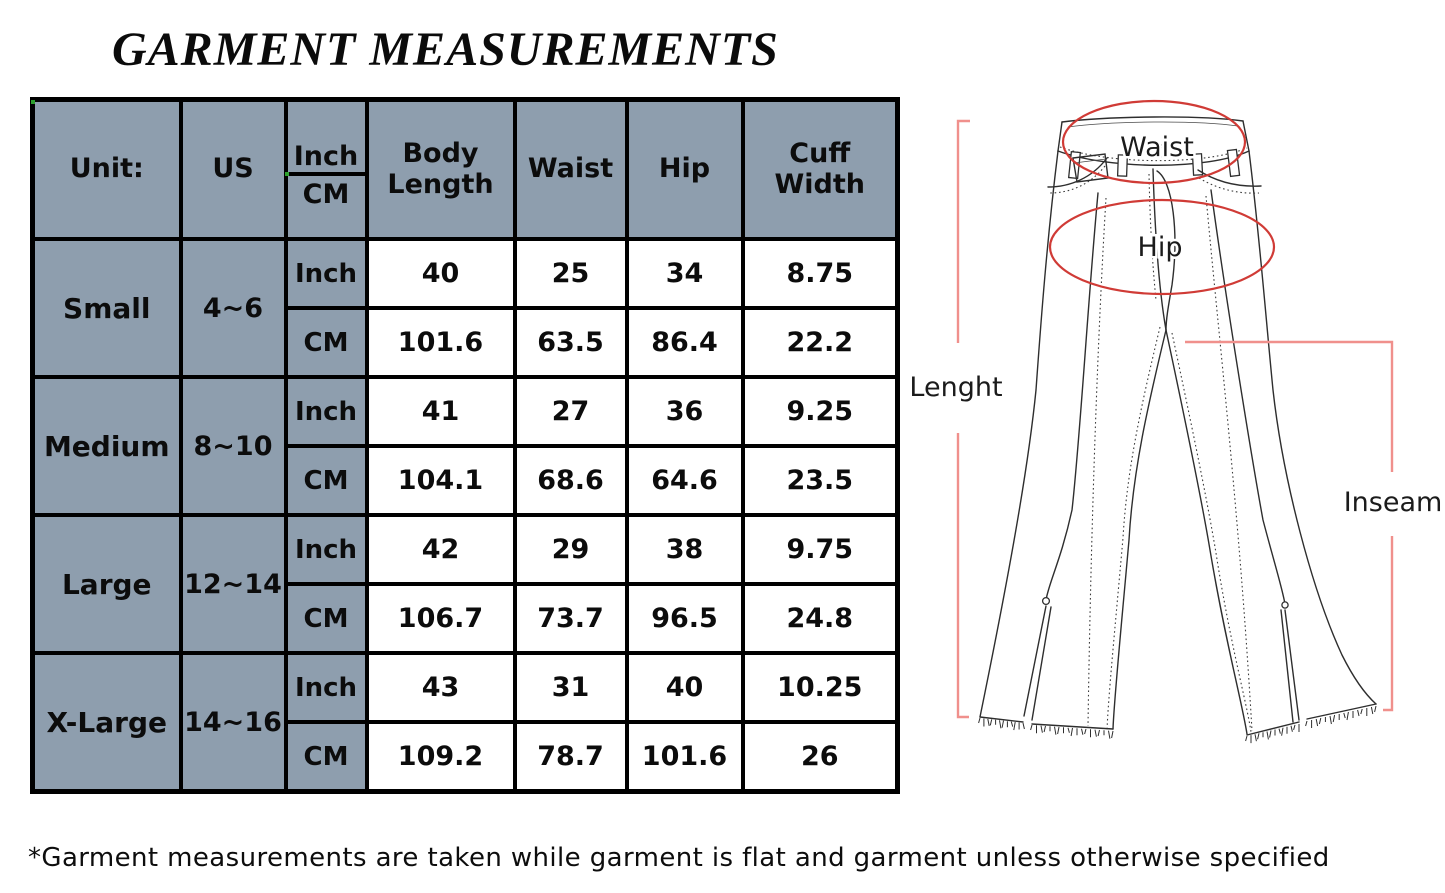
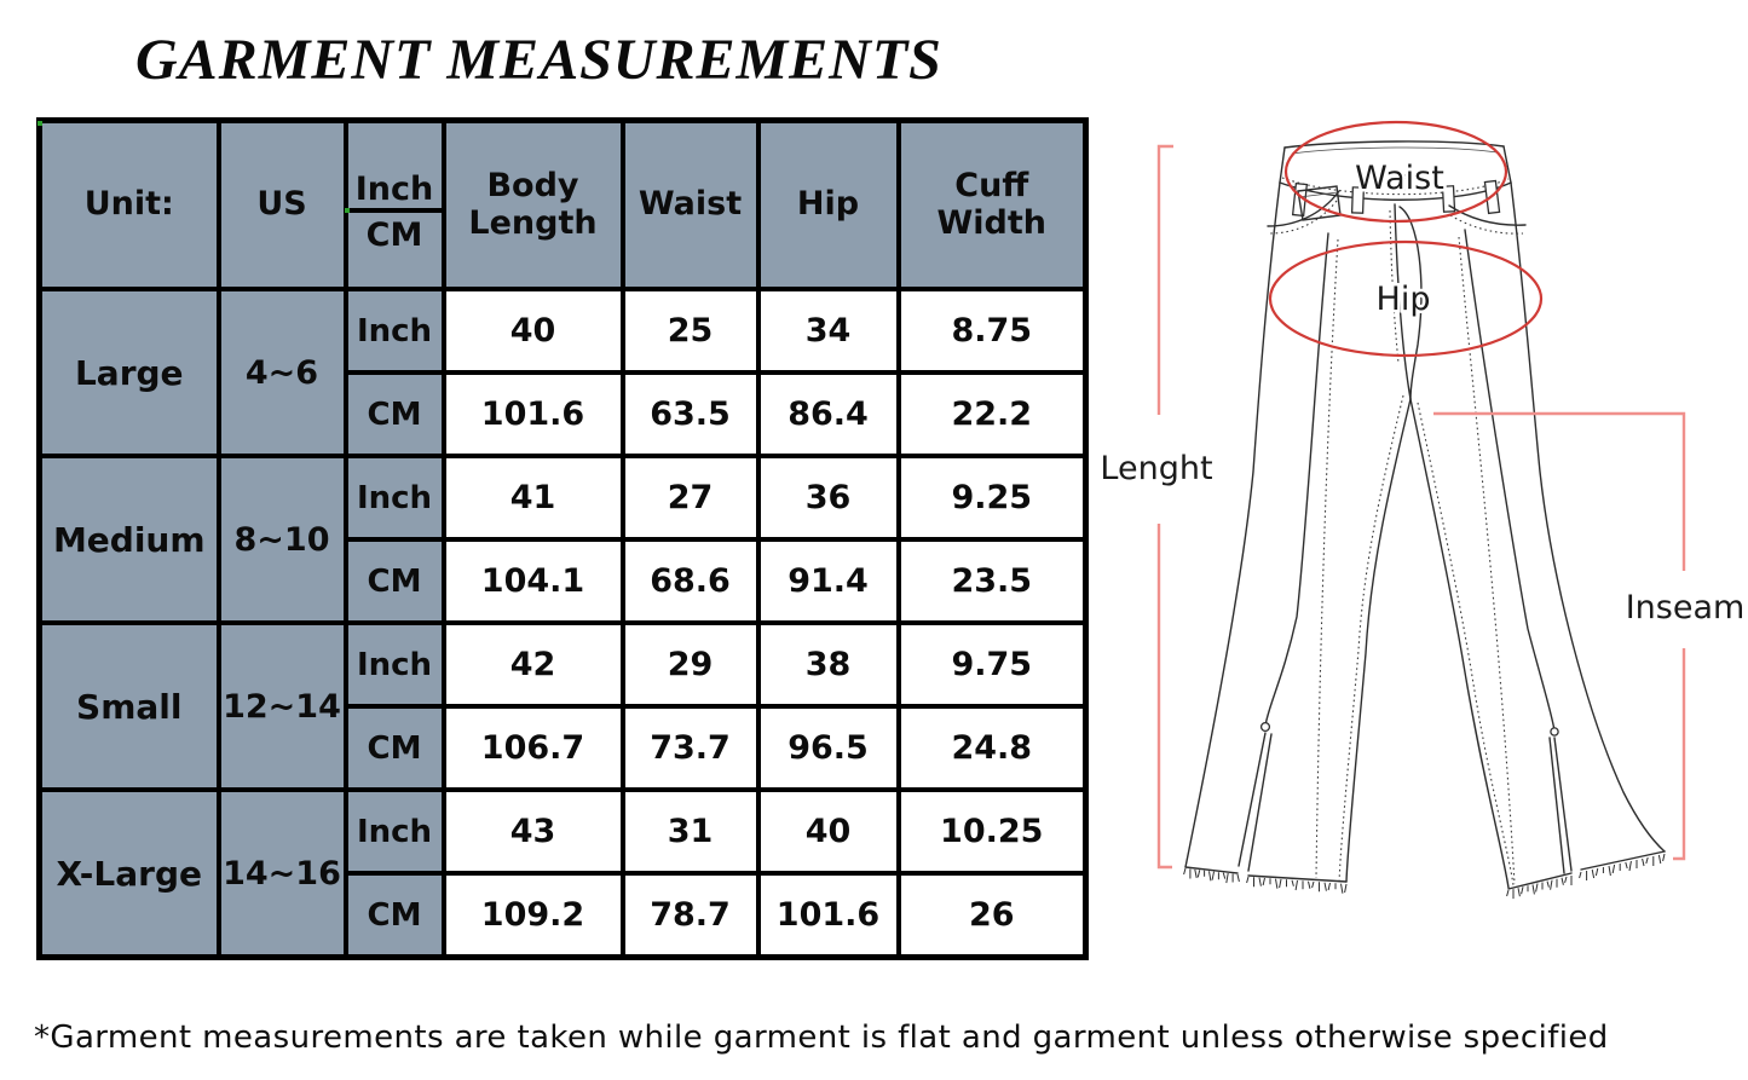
  GARMENT MEASUREMENTS
  Unit:	US	Inch CM	Body Length	Waist	Hip	Cuff Width
- Small	4~6	Inch	40	25	34	8.75
+ Large	4~6	Inch	40	25	34	8.75
  CM	101.6	63.5	86.4	22.2
  Medium	8~10	Inch	41	27	36	9.25
- CM	104.1	68.6	64.6	23.5
+ CM	104.1	68.6	91.4	23.5
- Large	12~14	Inch	42	29	38	9.75
+ Small	12~14	Inch	42	29	38	9.75
  CM	106.7	73.7	96.5	24.8
  X-Large	14~16	Inch	43	31	40	10.25
  CM	109.2	78.7	101.6	26
  *Garment measurements are taken while garment is flat and garment unless otherwise specified
  Waist
  Hip
  Lenght
  Inseam
